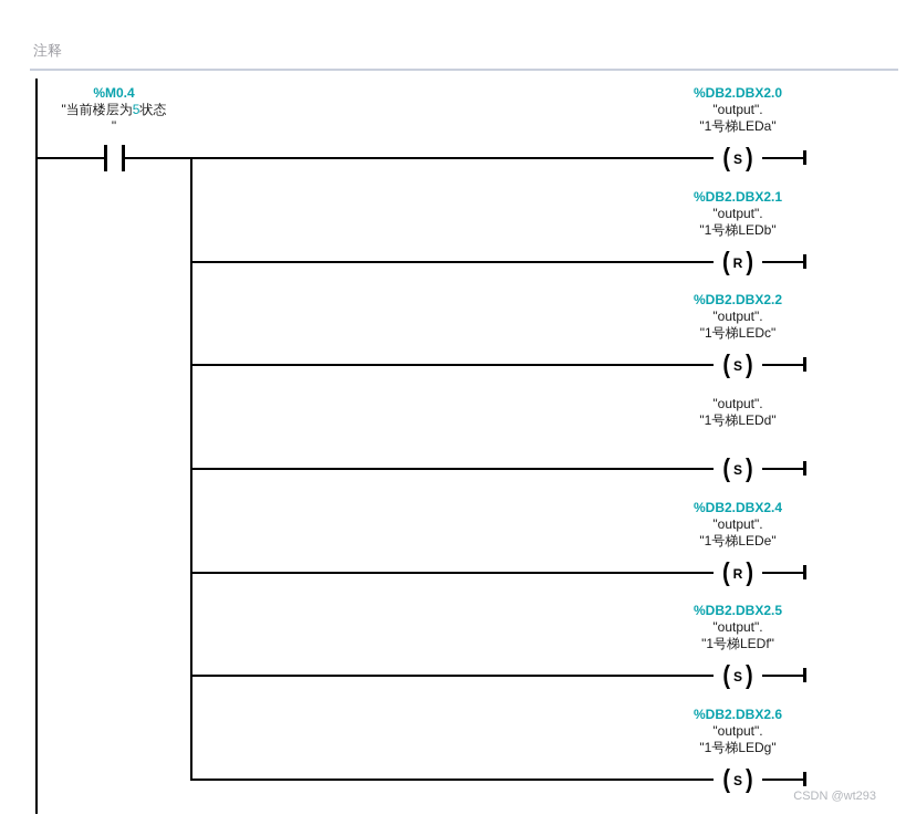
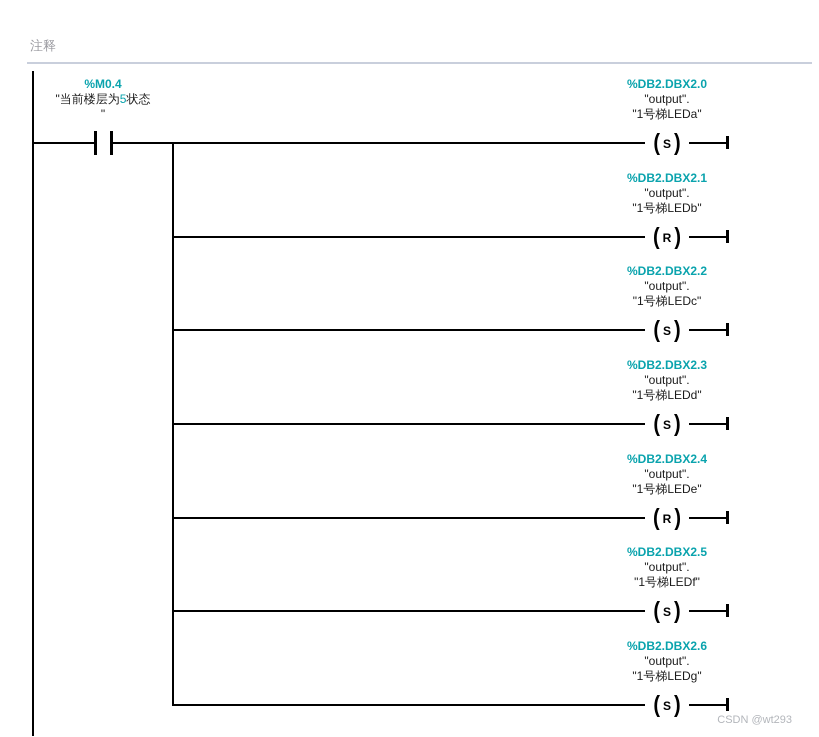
  注释
  %M0.4
  "当前楼层为5状态
  "
  %DB2.DBX2.0
  "output".
  "1号梯LEDa"
  (
  S
  )
  %DB2.DBX2.1
  "output".
  "1号梯LEDb"
  (
  R
  )
  %DB2.DBX2.2
  "output".
  "1号梯LEDc"
  (
  S
  )
+ %DB2.DBX2.3
  "output".
  "1号梯LEDd"
  (
  S
  )
  %DB2.DBX2.4
  "output".
  "1号梯LEDe"
  (
  R
  )
  %DB2.DBX2.5
  "output".
  "1号梯LEDf"
  (
  S
  )
  %DB2.DBX2.6
  "output".
  "1号梯LEDg"
  (
  S
  )
  CSDN @wt293
